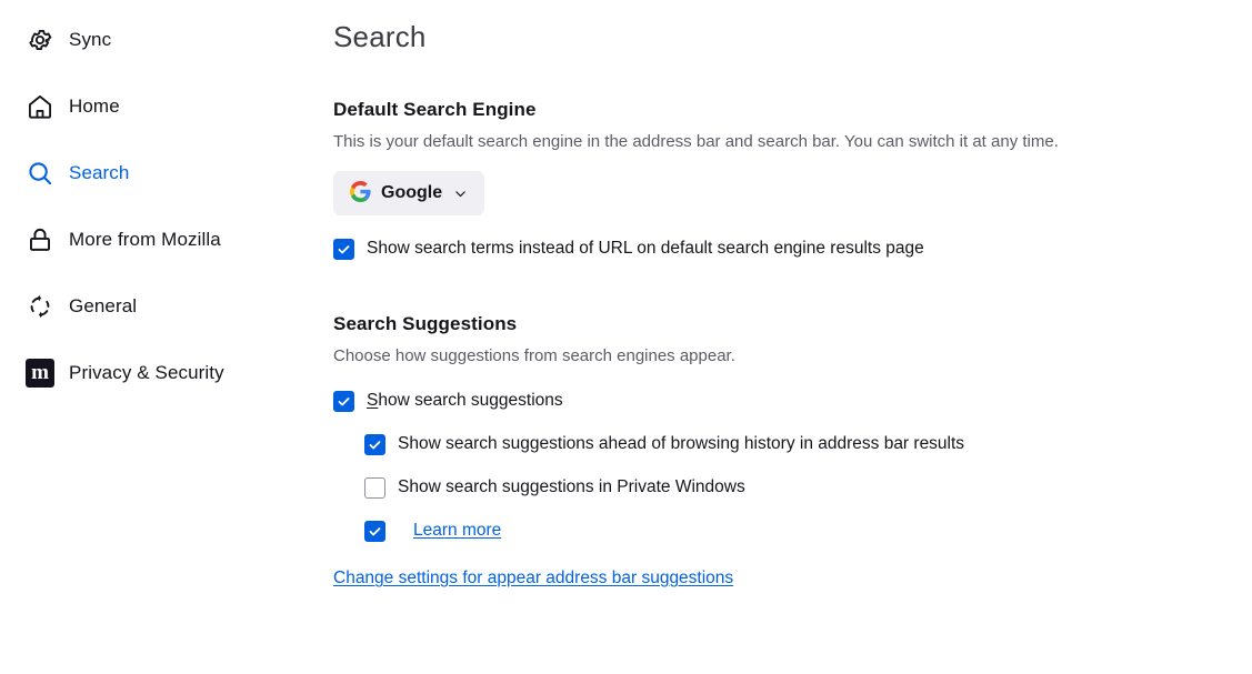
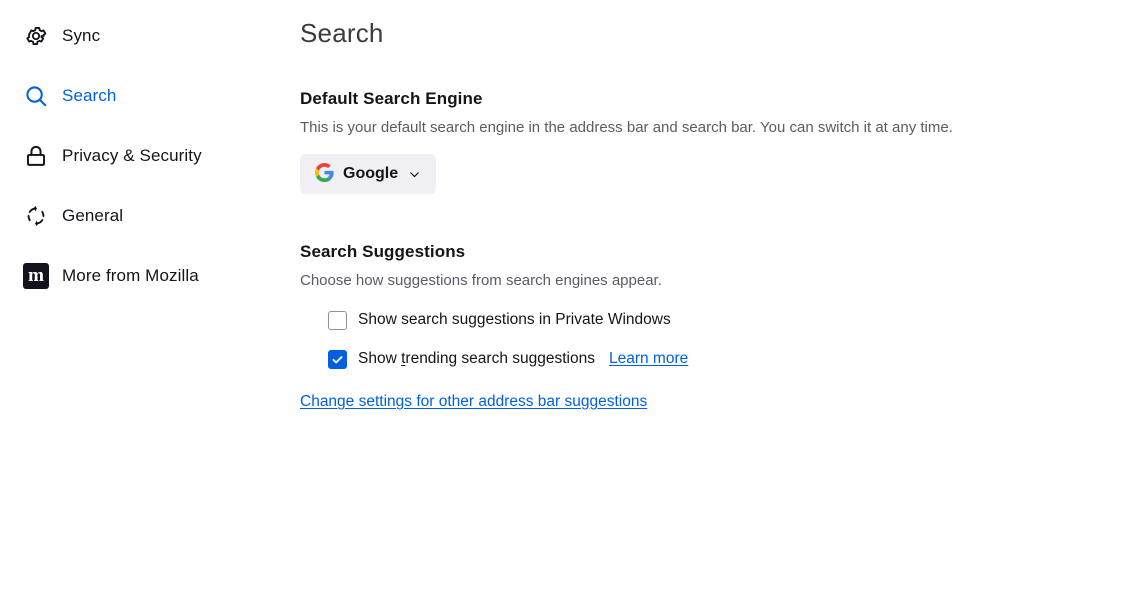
  Sync
- Home
  Search
- More from Mozilla
+ Privacy & Security
  General
  m
- Privacy & Security
+ More from Mozilla
  Search
  Default Search Engine
  This is your default search engine in the address bar and search bar. You can switch it at any time.
  Google
- Show search terms instead of URL on default search engine results page
  Search Suggestions
  Choose how suggestions from search engines appear.
- Show search suggestions
- Show search suggestions ahead of browsing history in address bar results
  Show search suggestions in Private Windows
+ Show trending search suggestions
  Learn more
- Change settings for appear address bar suggestions
+ Change settings for other address bar suggestions
